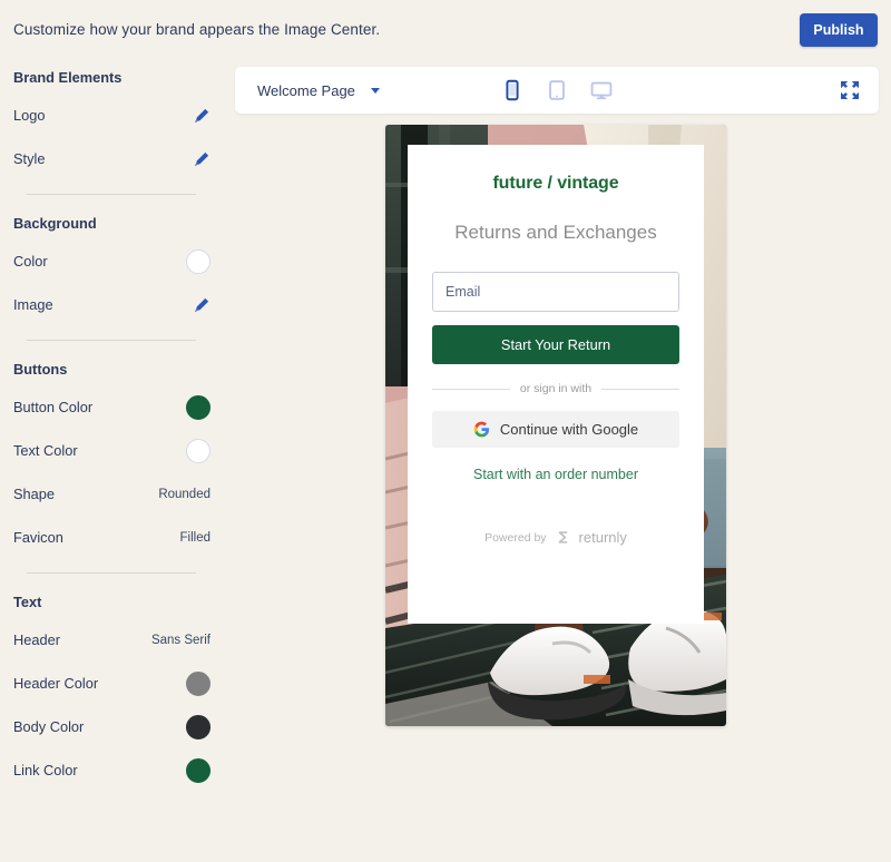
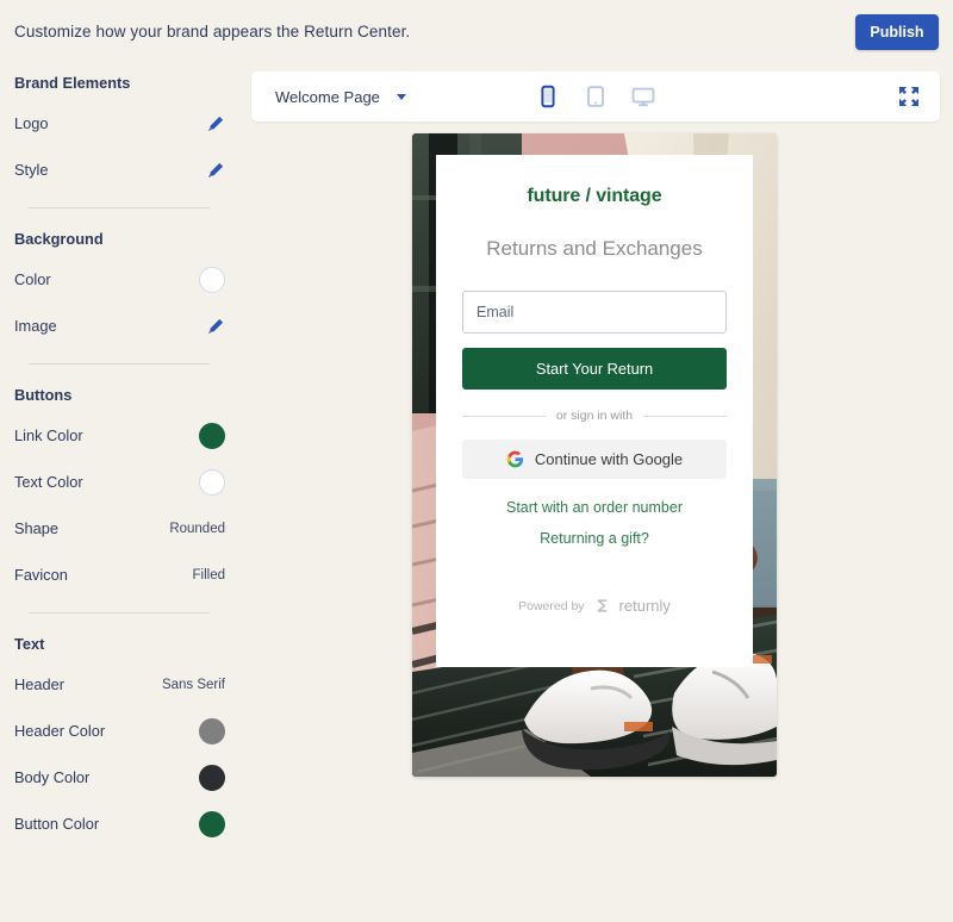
- Customize how your brand appears the Image Center.
+ Customize how your brand appears the Return Center.
  Publish
  Brand Elements
  Logo
  Style
  Background
  Color
  Image
  Buttons
- Button Color
+ Link Color
  Text Color
  Shape
  Rounded
  Favicon
  Filled
  Text
  Header
  Sans Serif
  Header Color
  Body Color
- Link Color
+ Button Color
  Welcome Page
  future / vintage
  Returns and Exchanges
  Email
  Start Your Return
  or sign in with
  Continue with Google
  Start with an order number
+ Returning a gift?
  Powered by
  returnly
